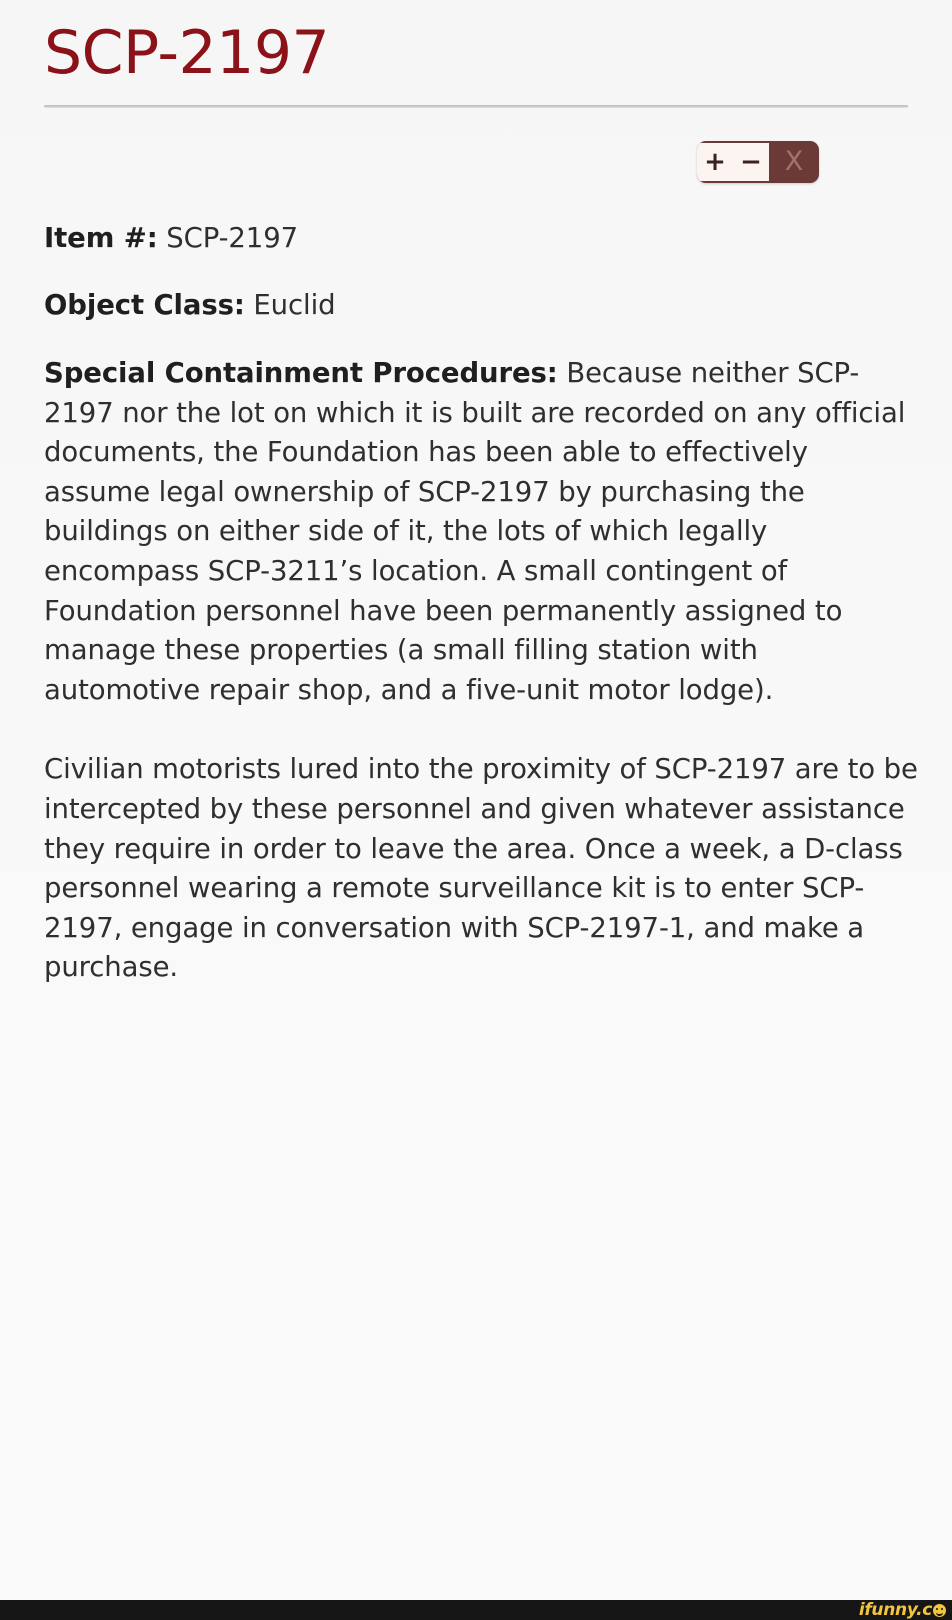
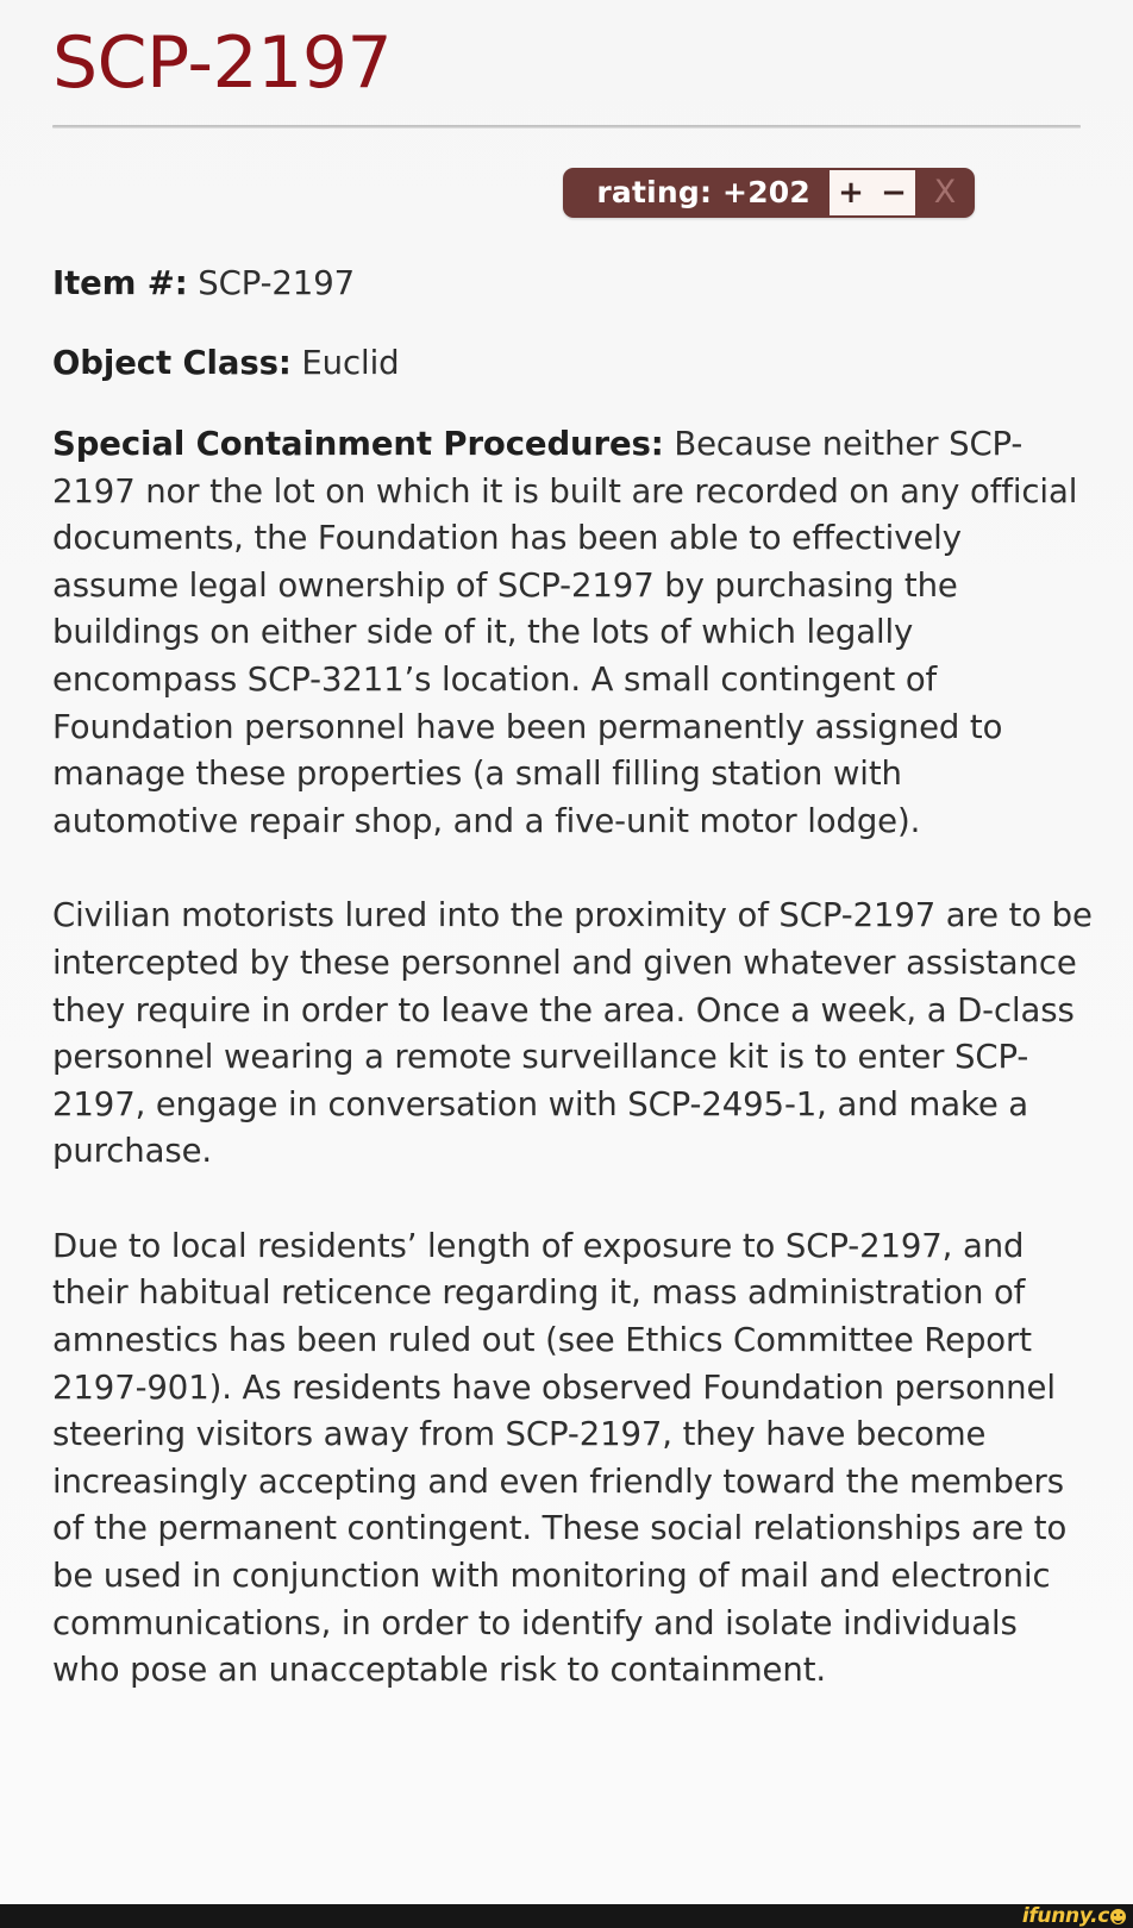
  SCP-2197
+ rating: +202
  +
  −
  X
  Item #: SCP-2197
  Object Class: Euclid
  Special Containment Procedures: Because neither SCP-2197 nor the lot on which it is built are recorded on any official documents, the Foundation has been able to effectively assume legal ownership of SCP-2197 by purchasing the buildings on either side of it, the lots of which legally encompass SCP-3211’s location. A small contingent of Foundation personnel have been permanently assigned to manage these properties (a small filling station with automotive repair shop, and a five-unit motor lodge).
- Civilian motorists lured into the proximity of SCP-2197 are to be intercepted by these personnel and given whatever assistance they require in order to leave the area. Once a week, a D-class personnel wearing a remote surveillance kit is to enter SCP-2197, engage in conversation with SCP-2197-1, and make a purchase.
+ Civilian motorists lured into the proximity of SCP-2197 are to be intercepted by these personnel and given whatever assistance they require in order to leave the area. Once a week, a D-class personnel wearing a remote surveillance kit is to enter SCP-2197, engage in conversation with SCP-2495-1, and make a purchase.
+ Due to local residents’ length of exposure to SCP-2197, and their habitual reticence regarding it, mass administration of amnestics has been ruled out (see Ethics Committee Report 2197-901). As residents have observed Foundation personnel steering visitors away from SCP-2197, they have become increasingly accepting and even friendly toward the members of the permanent contingent. These social relationships are to be used in conjunction with monitoring of mail and electronic communications, in order to identify and isolate individuals who pose an unacceptable risk to containment.
  ifunny.c
